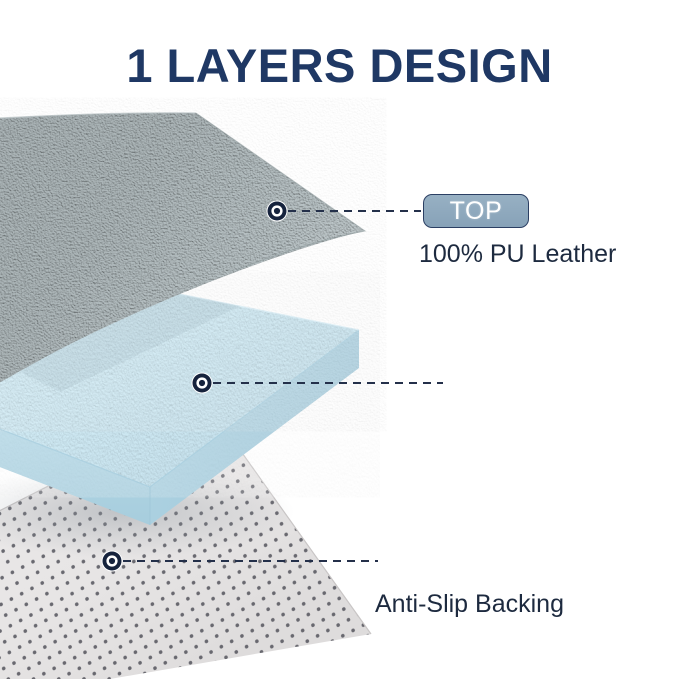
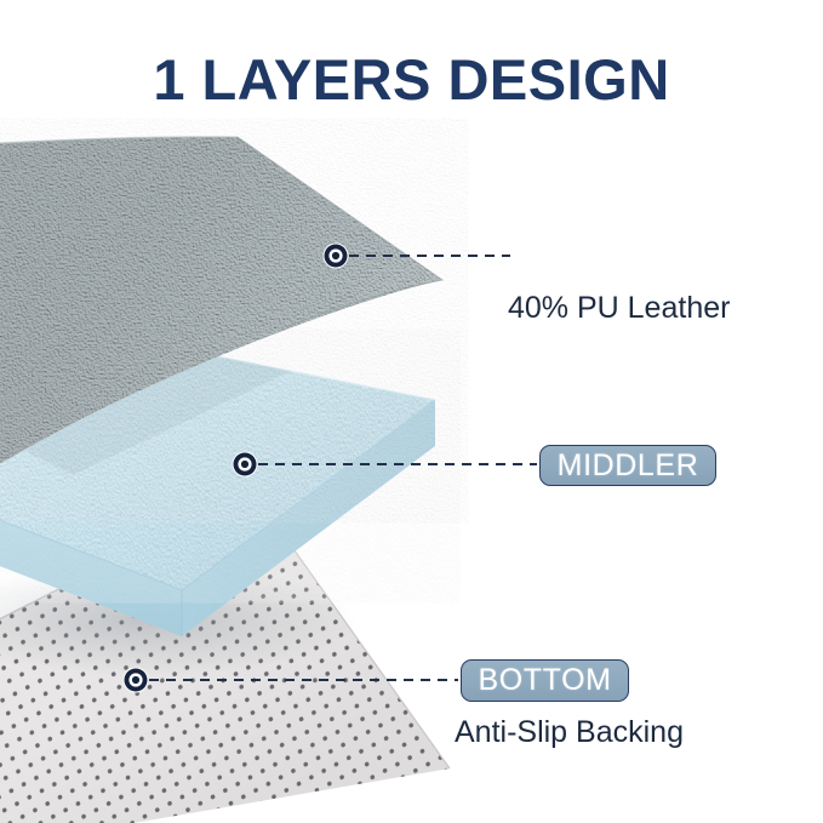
  1 LAYERS DESIGN
- TOP
- 100% PU Leather
+ 40% PU Leather
+ MIDDLER
+ BOTTOM
  Anti-Slip Backing
